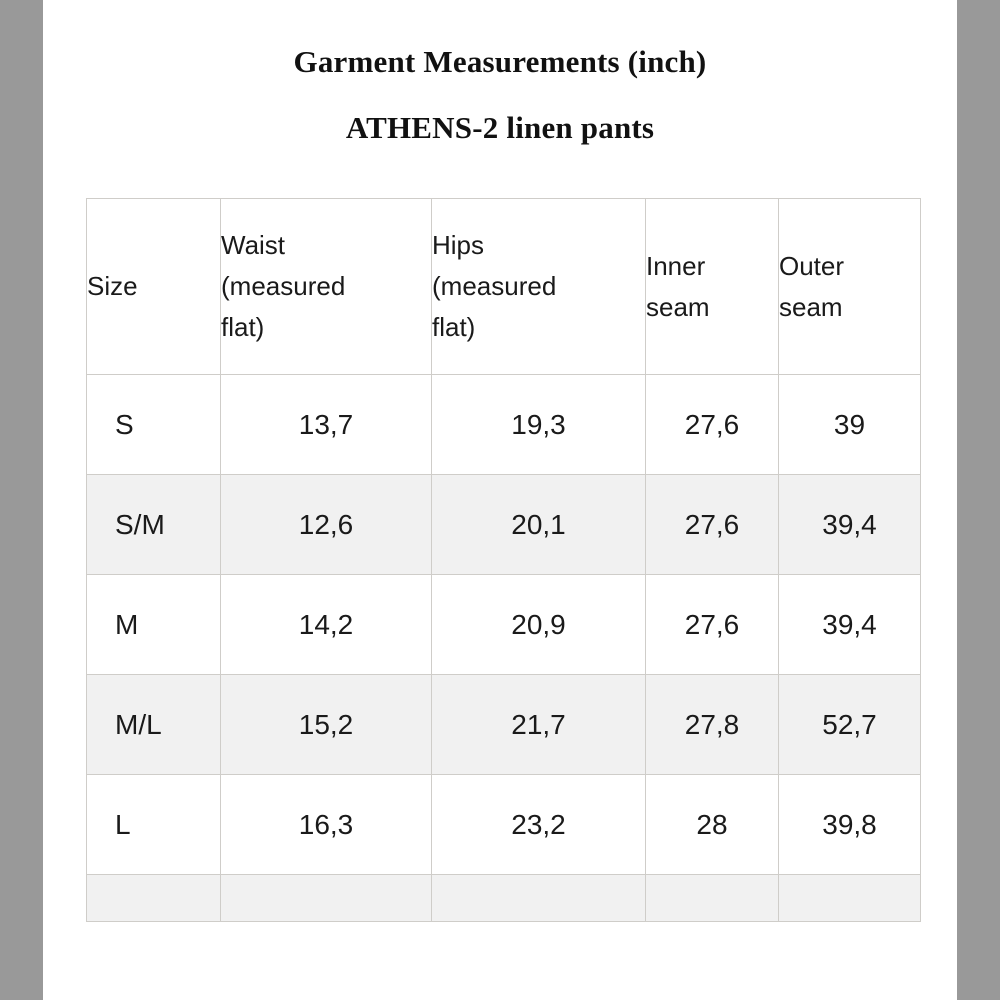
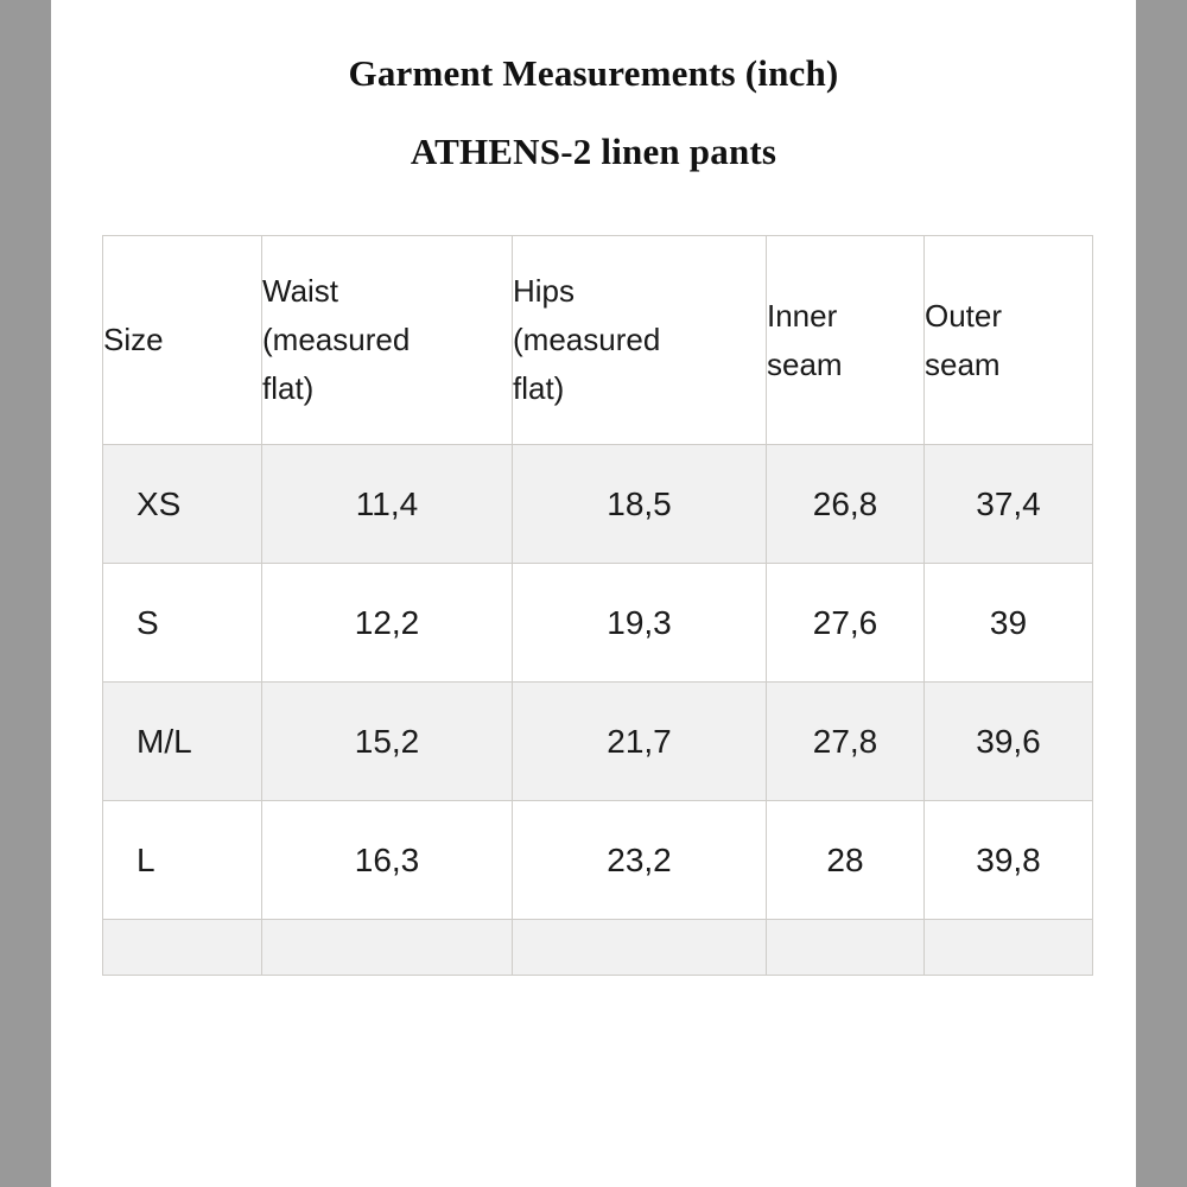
  Garment Measurements (inch)
  ATHENS-2 linen pants
  Size	Waist (measured flat)	Hips (measured flat)	Inner seam	Outer seam
+ XS	11,4	18,5	26,8	37,4
- S	13,7	19,3	27,6	39
+ S	12,2	19,3	27,6	39
- S/M	12,6	20,1	27,6	39,4
- M	14,2	20,9	27,6	39,4
- M/L	15,2	21,7	27,8	52,7
+ M/L	15,2	21,7	27,8	39,6
  L	16,3	23,2	28	39,8
